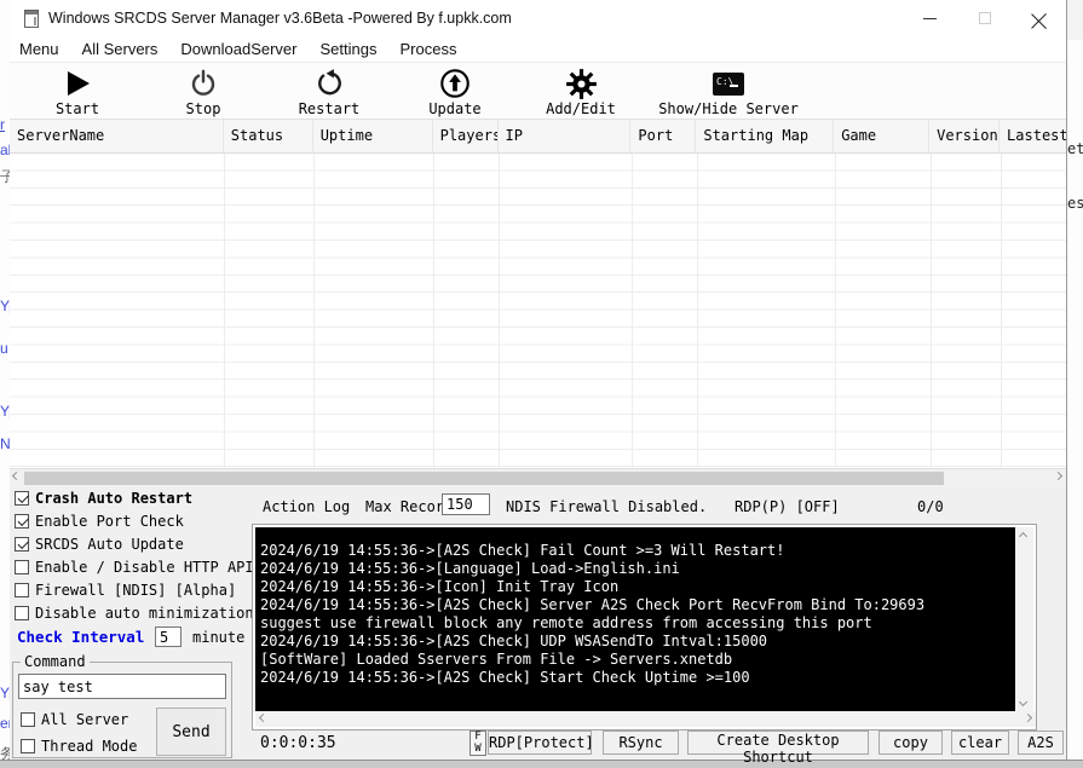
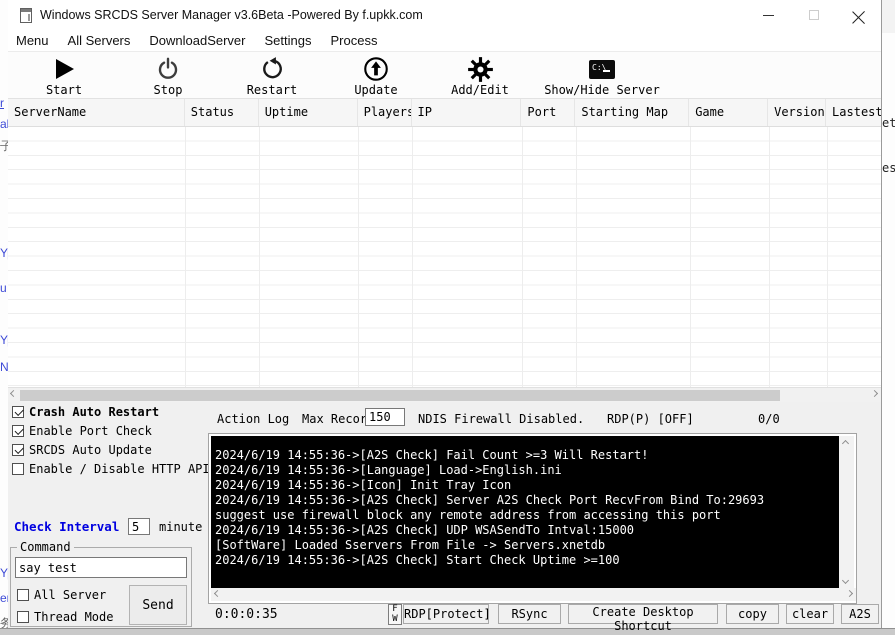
  r
  子
  u
  N
  务
  et
  Windows SRCDS Server Manager v3.6Beta -Powered By f.upkk.com
  Menu
  All Servers
  DownloadServer
  Settings
  Process
  Start
  Stop
  Restart
  Update
  Add/Edit
  Show/Hide Server
  ServerName
  Status
  Uptime
  Players
  IP
  Port
  Starting Map
  Game
  Version
  Lastest
  Crash Auto Restart
  Enable Port Check
  SRCDS Auto Update
  Enable / Disable HTTP API
- Firewall [NDIS] [Alpha]
- Disable auto minimization
  Check Interval
  5
  minute
  Command
  say test
  All Server
  Thread Mode
  Send
  Action Log
  Max Recor
  150
  NDIS Firewall Disabled.
  RDP(P) [OFF]
  0/0
  2024/6/19 14:55:36->[A2S Check] Fail Count >=3 Will Restart!
  2024/6/19 14:55:36->[Language] Load->English.ini
  2024/6/19 14:55:36->[Icon] Init Tray Icon
  2024/6/19 14:55:36->[A2S Check] Server A2S Check Port RecvFrom Bind To:29693
  suggest use firewall block any remote address from accessing this port
  2024/6/19 14:55:36->[A2S Check] UDP WSASendTo Intval:15000
  [SoftWare] Loaded Sservers From File -> Servers.xnetdb
  2024/6/19 14:55:36->[A2S Check] Start Check Uptime >=100
  0:0:0:35
  F
  W
  RDP[Protect]
  RSync
  Create Desktop Shortcut
  copy
  clear
  A2S
